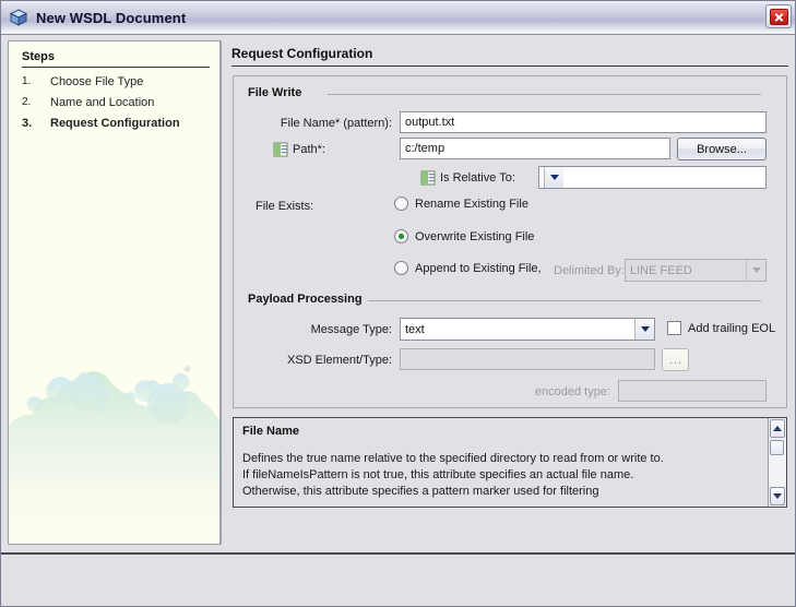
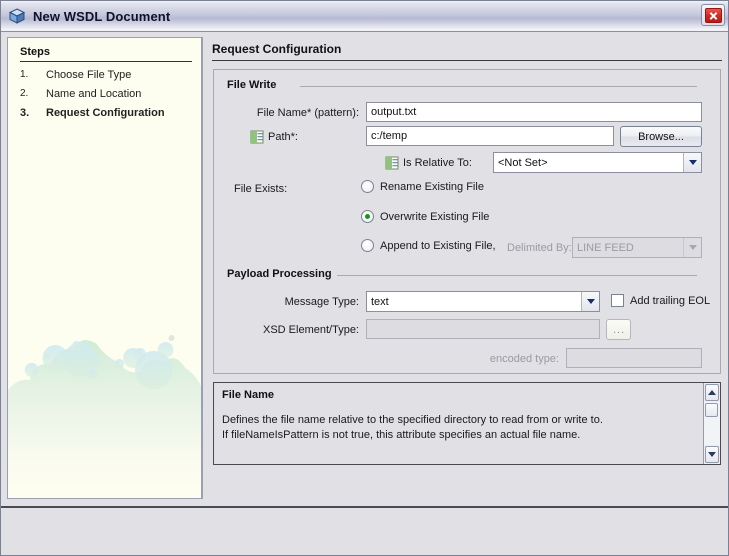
  New WSDL Document
  Steps
  1.
  Choose File Type
  2.
  Name and Location
  3.
  Request Configuration
  Request Configuration
  File Write
  File Name* (pattern):
  output.txt
  Path*:
  c:/temp
  Browse...
  Is Relative To:
+ <Not Set>
  File Exists:
  Rename Existing File
  Overwrite Existing File
  Append to Existing File,
  Delimited By:
  LINE FEED
  Payload Processing
  Message Type:
  text
  Add trailing EOL
  XSD Element/Type:
  ...
  encoded type:
  File Name
- Defines the true name relative to the specified directory to read from or write to.
+ Defines the file name relative to the specified directory to read from or write to.
  If fileNameIsPattern is not true, this attribute specifies an actual file name.
- Otherwise, this attribute specifies a pattern marker used for filtering
